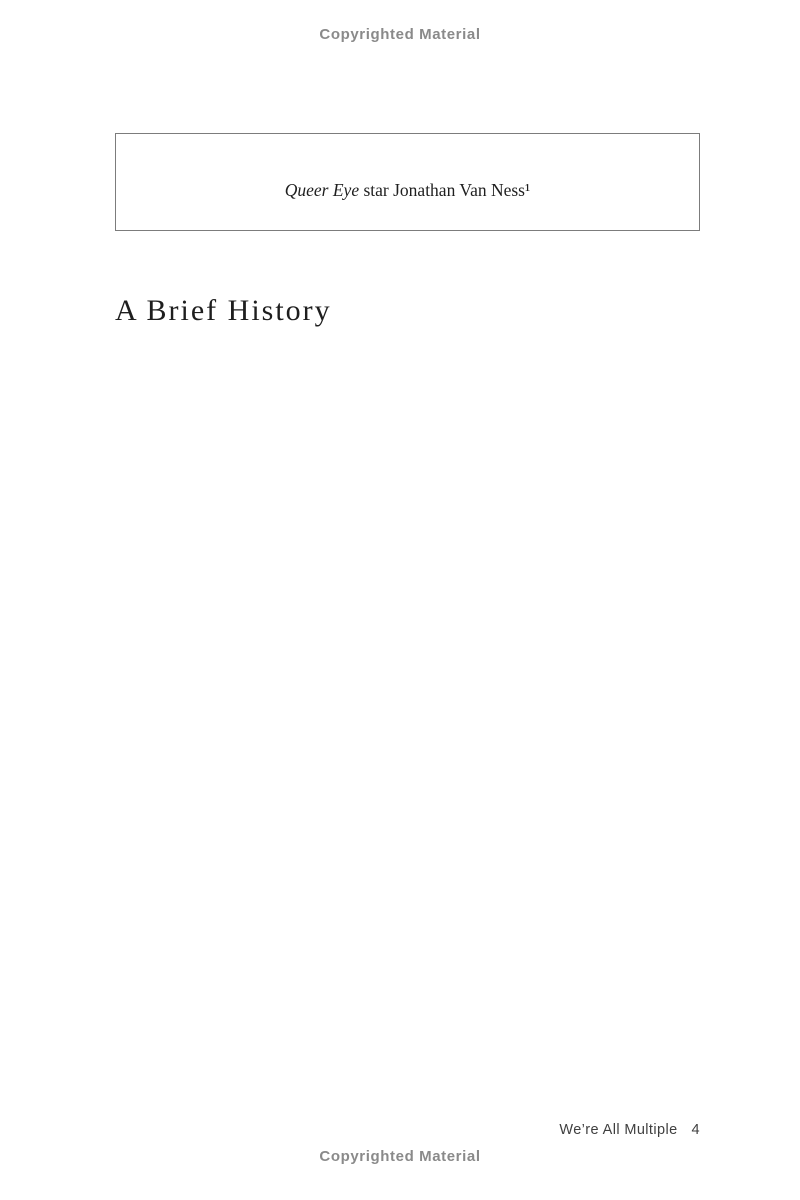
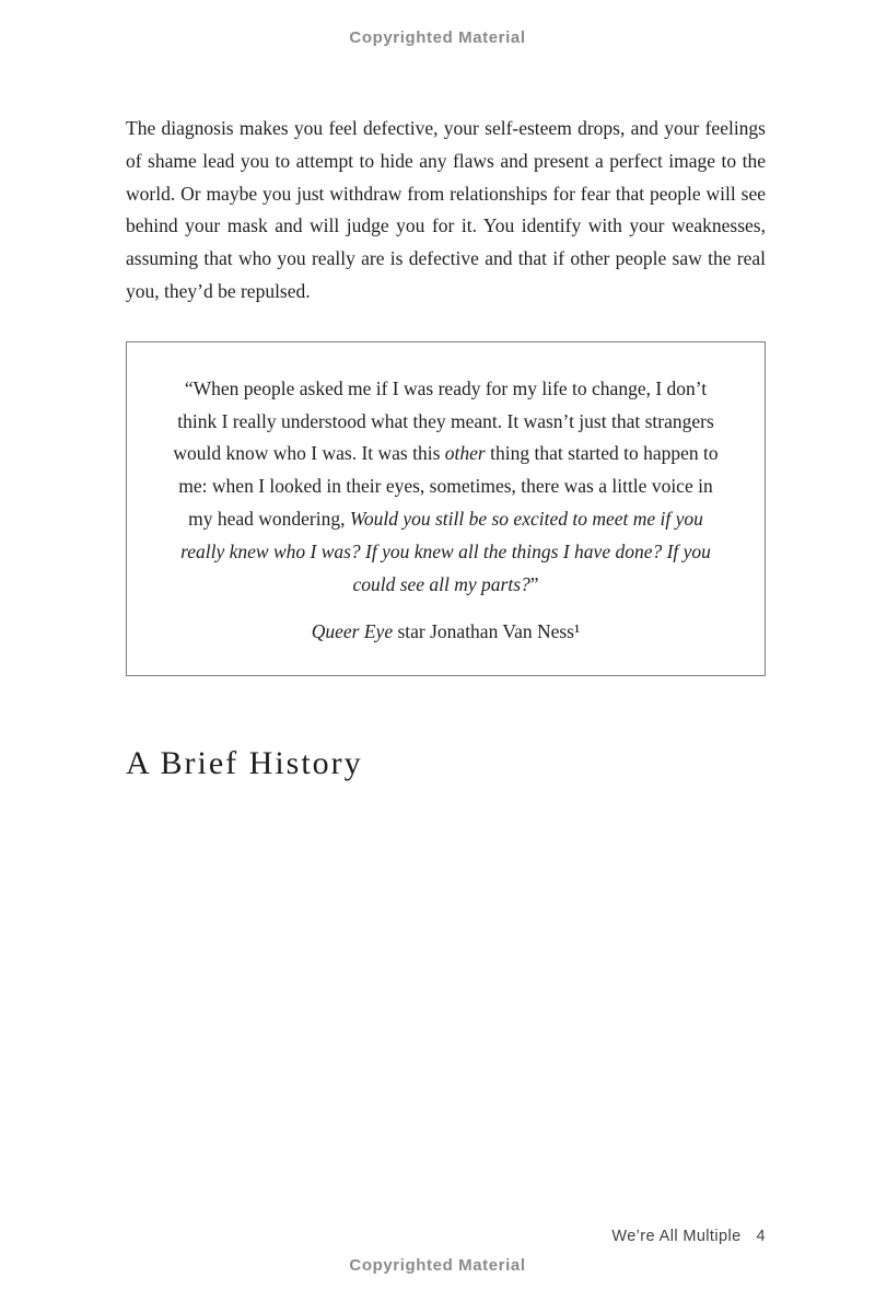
  Copyrighted Material
+ The diagnosis makes you feel defective, your self-esteem drops, and your feelings of shame lead you to attempt to hide any flaws and present a perfect image to the world. Or maybe you just withdraw from relationships for fear that people will see behind your mask and will judge you for it. You identify with your weaknesses, assuming that who you really are is defective and that if other people saw the real you, they’d be repulsed.
+ “When people asked me if I was ready for my life to change, I don’t think I really understood what they meant. It wasn’t just that strangers would know who I was. It was this other thing that started to happen to me: when I looked in their eyes, sometimes, there was a little voice in my head wondering, Would you still be so excited to meet me if you really knew who I was? If you knew all the things I have done? If you could see all my parts?”
  Queer Eye star Jonathan Van Ness¹
  A Brief History
  We’re All Multiple
  4
  Copyrighted Material
